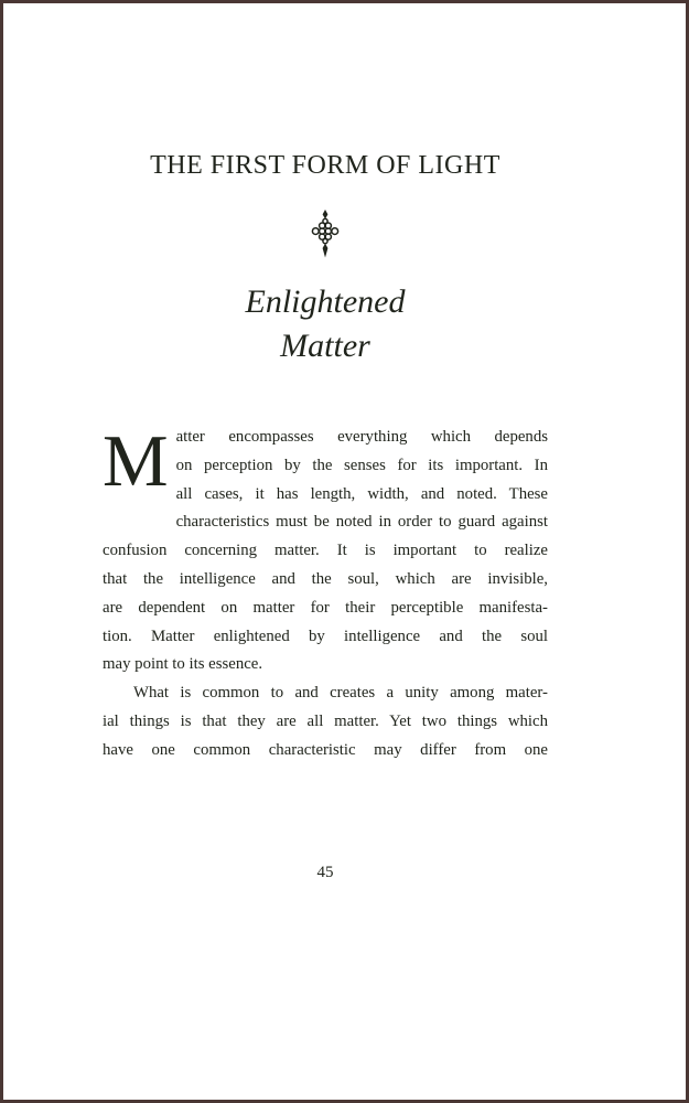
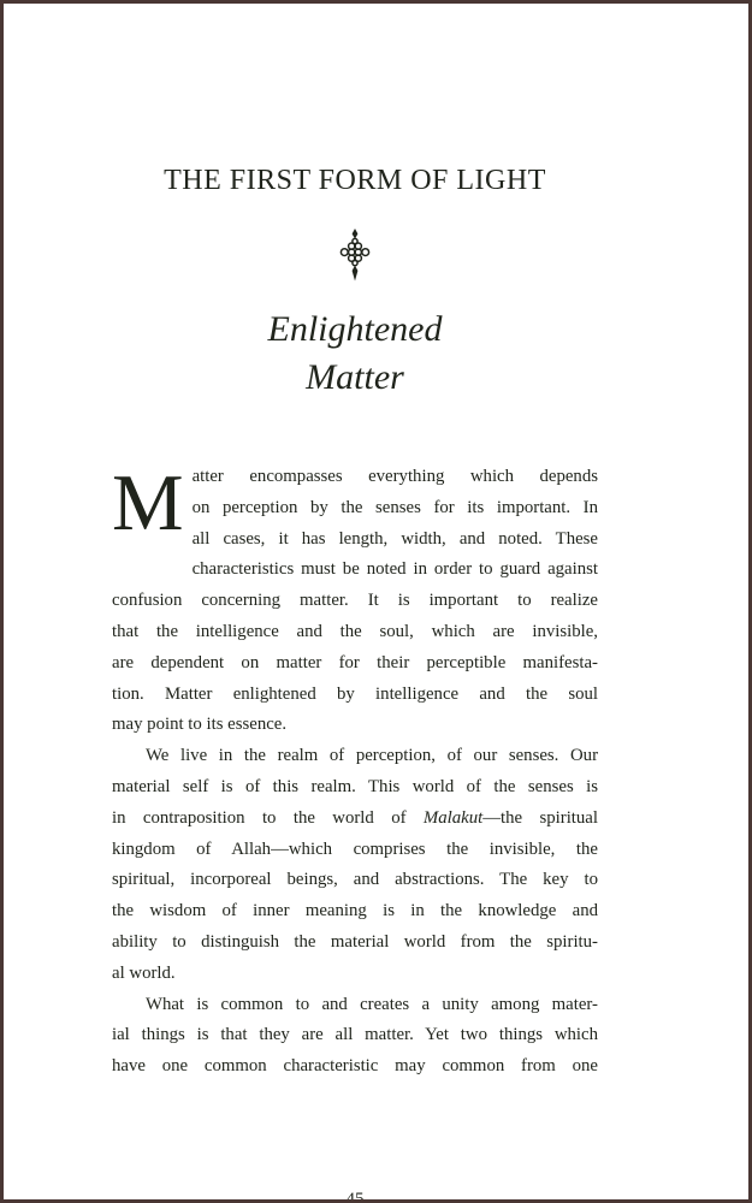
  THE FIRST FORM OF LIGHT
  Enlightened
  Matter
  M
  atter encompasses everything which depends
  on perception by the senses for its important. In
  all cases, it has length, width, and noted. These
  characteristics must be noted in order to guard against
  confusion concerning matter. It is important to realize
  that the intelligence and the soul, which are invisible,
  are dependent on matter for their perceptible manifesta-
  tion. Matter enlightened by intelligence and the soul
  may point to its essence.
+ We live in the realm of perception, of our senses. Our
+ material self is of this realm. This world of the senses is
+ in contraposition to the world of Malakut—the spiritual
+ kingdom of Allah—which comprises the invisible, the
+ spiritual, incorporeal beings, and abstractions. The key to
+ the wisdom of inner meaning is in the knowledge and
+ ability to distinguish the material world from the spiritu-
+ al world.
  What is common to and creates a unity among mater-
  ial things is that they are all matter. Yet two things which
- have one common characteristic may differ from one
+ have one common characteristic may common from one
  45
